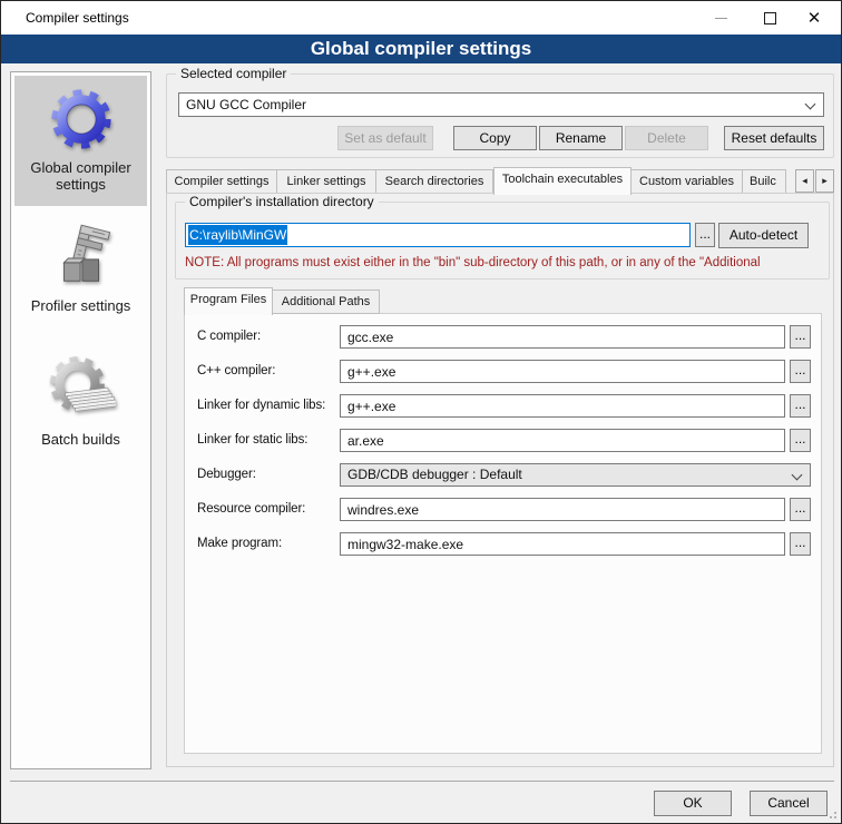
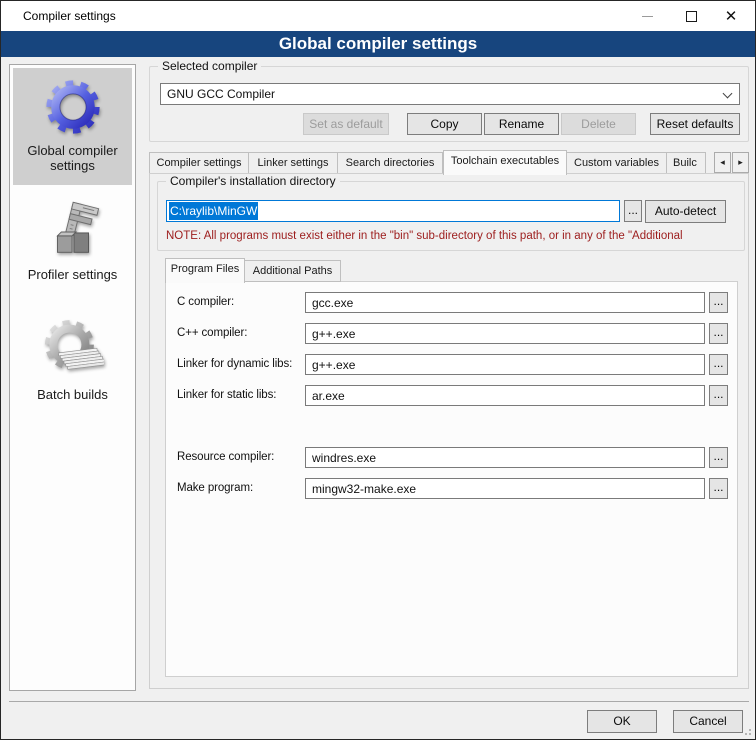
  Compiler settings
  ✕
  Global compiler settings
  Global compiler settings
  Profiler settings
  Batch builds
  Selected compiler
  GNU GCC Compiler
  Set as default
  Copy
  Rename
  Delete
  Reset defaults
  Compiler settings
  Linker settings
  Search directories
  Toolchain executables
  Custom variables
  Builc
  ◂
  ▸
  Compiler's installation directory
  C:\raylib\MinGW
  ...
  Auto-detect
  NOTE: All programs must exist either in the "bin" sub-directory of this path, or in any of the "Additional
  Program Files
  Additional Paths
  C compiler:
  gcc.exe
  ...
  C++ compiler:
  g++.exe
  ...
  Linker for dynamic libs:
  g++.exe
  ...
  Linker for static libs:
  ar.exe
  ...
- Debugger:
- GDB/CDB debugger : Default
  Resource compiler:
  windres.exe
  ...
  Make program:
  mingw32-make.exe
  ...
  OK
  Cancel
